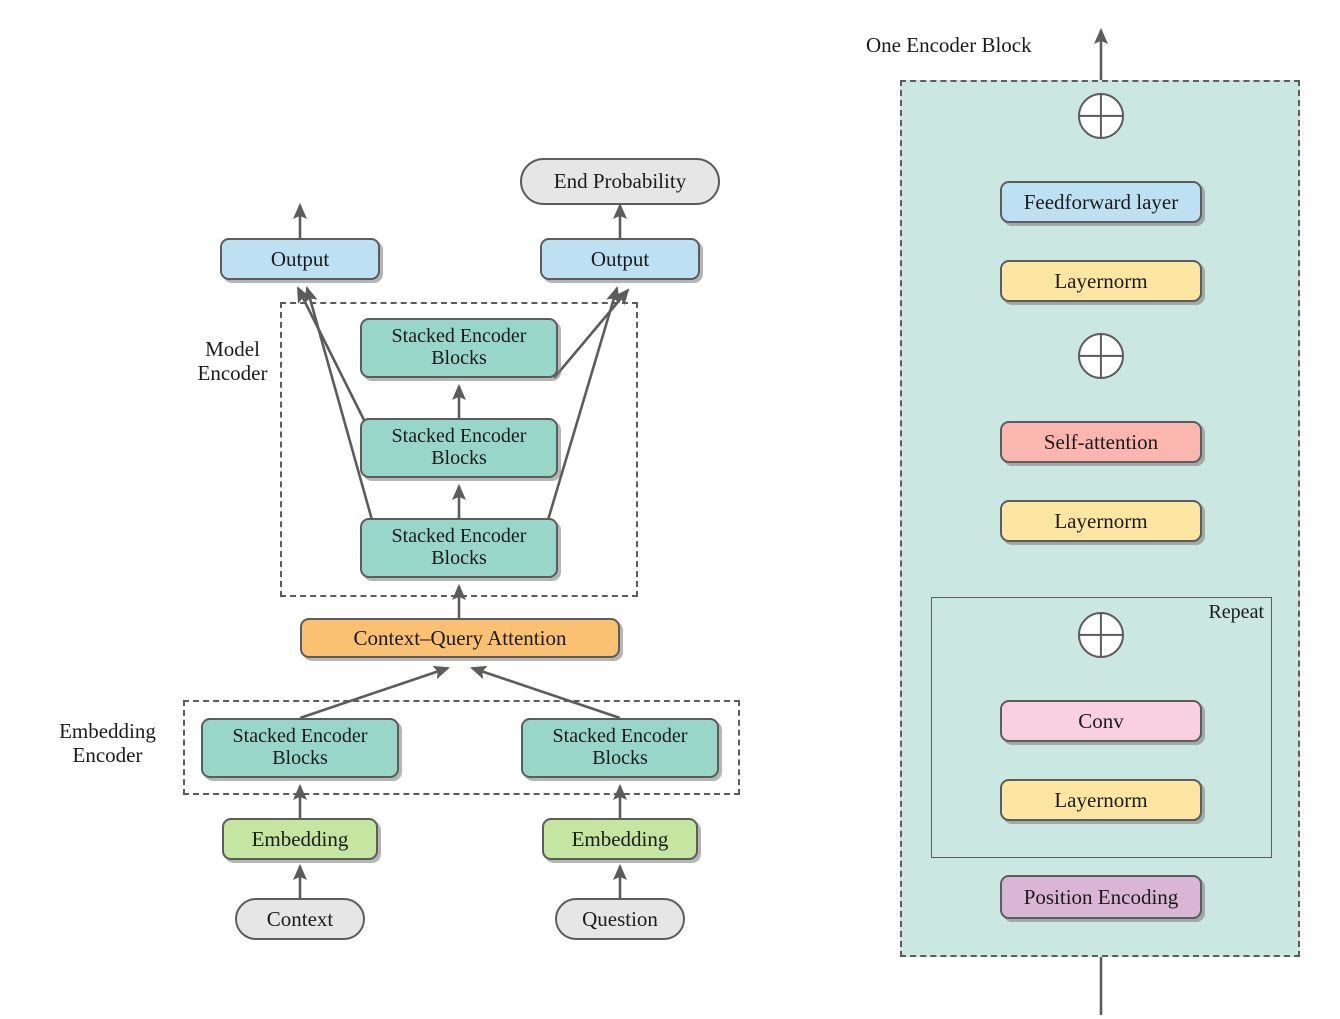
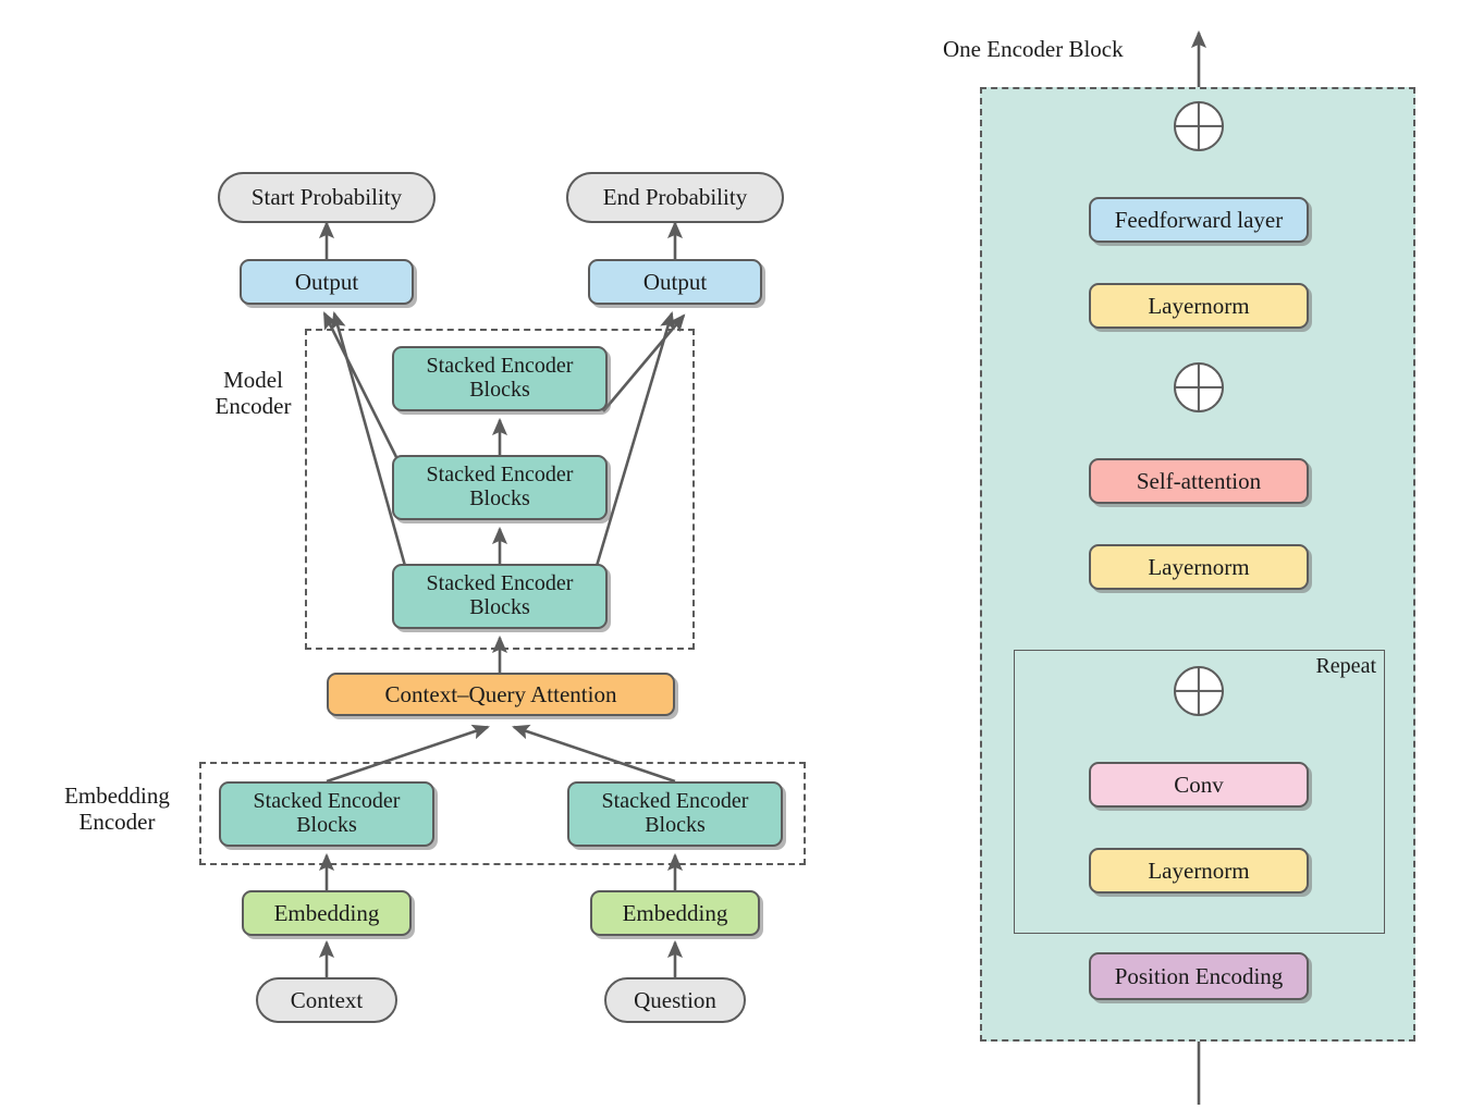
  Model
  Encoder
  Embedding
  Encoder
  One Encoder Block
  Repeat
+ Start Probability
  End Probability
  Output
  Output
  Stacked Encoder Blocks
  Stacked Encoder Blocks
  Stacked Encoder Blocks
  Context–Query Attention
  Stacked Encoder Blocks
  Stacked Encoder Blocks
  Embedding
  Embedding
  Context
  Question
  Feedforward layer
  Layernorm
  Self-attention
  Layernorm
  Conv
  Layernorm
  Position Encoding
